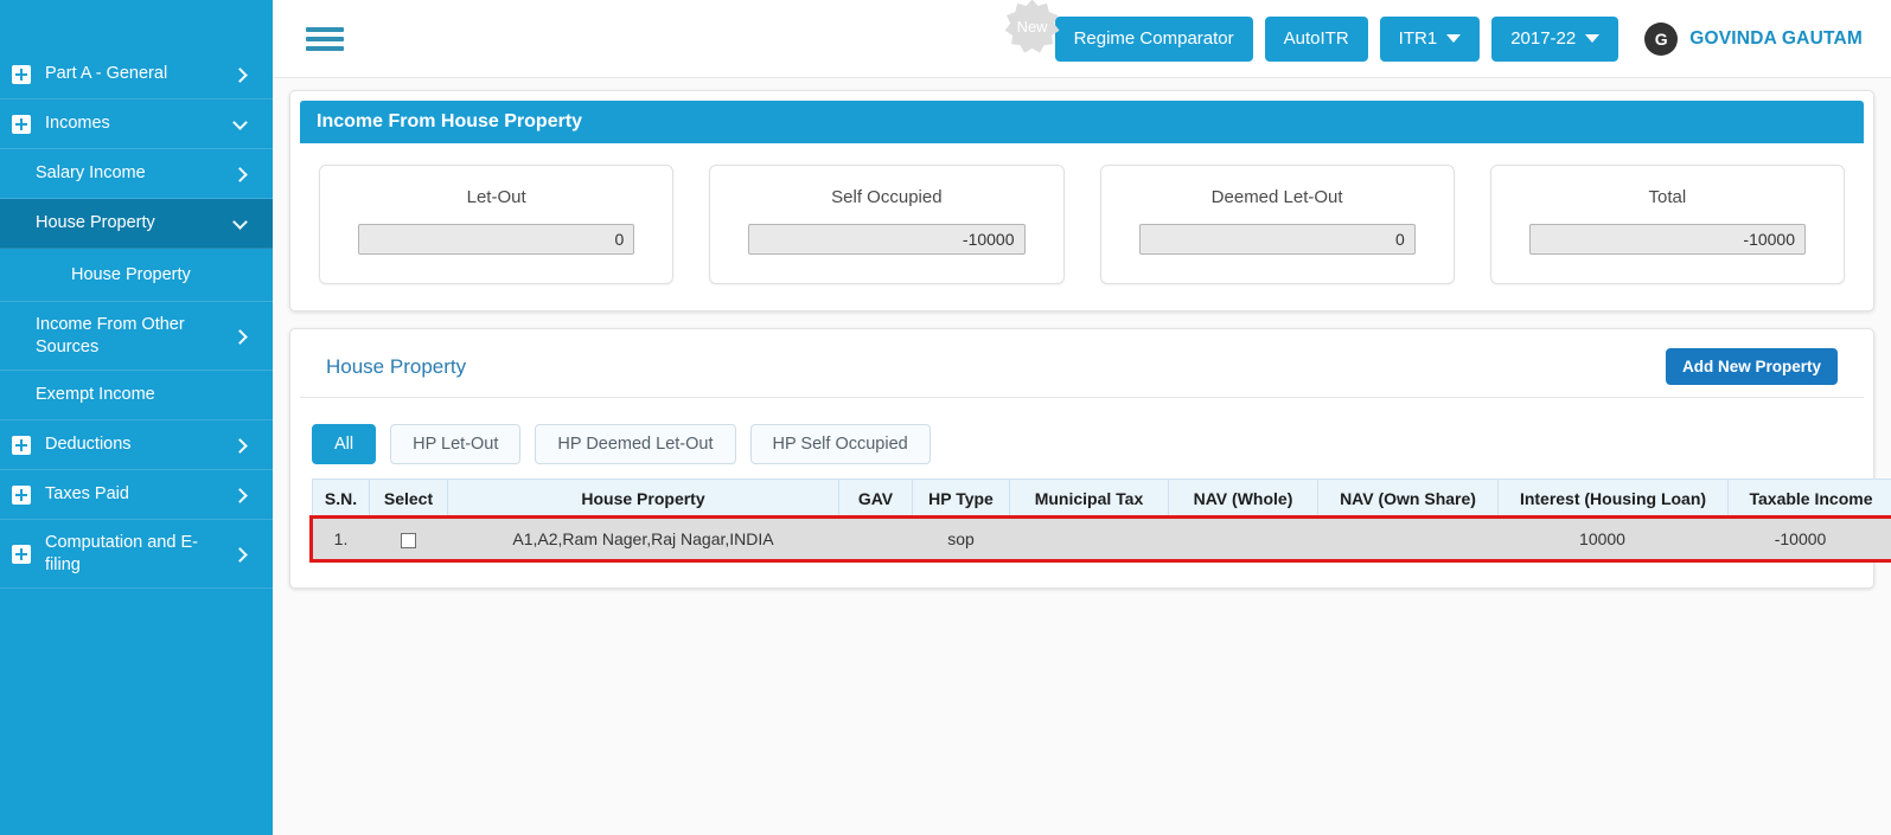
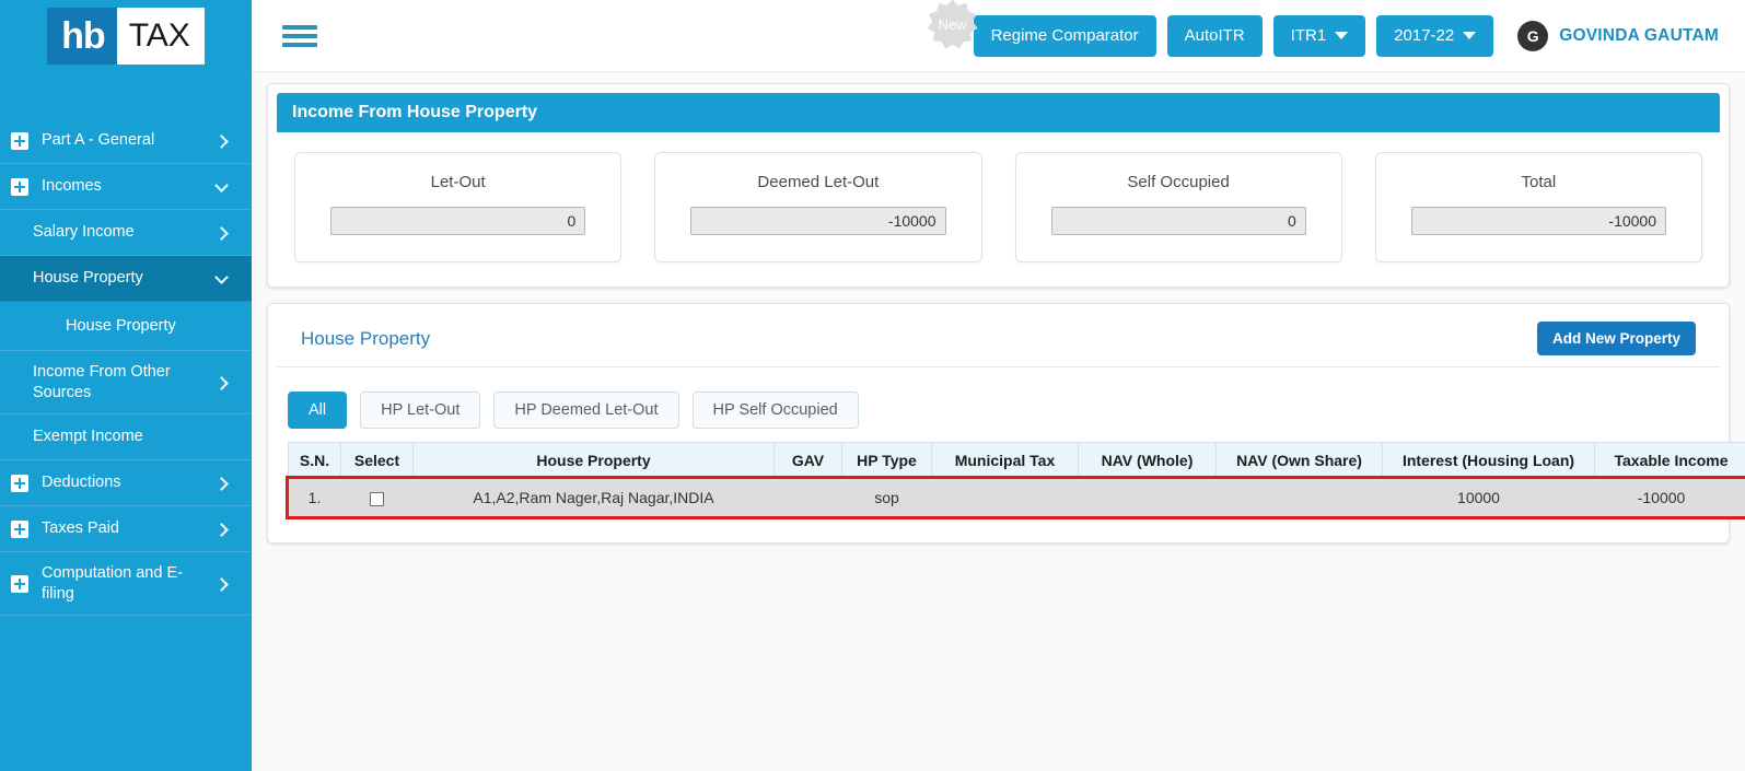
+ hb
+ TAX
  Part A - General
  Incomes
  Salary Income
  House Property
  House Property
  Income From Other Sources
  Exempt Income
  Deductions
  Taxes Paid
  Computation and E-filing
  New
  Regime Comparator
  AutoITR
  ITR1
  2017-22
  G
  GOVINDA GAUTAM
  Income From House Property
  Let-Out
  0
- Self Occupied
+ Deemed Let-Out
  -10000
- Deemed Let-Out
+ Self Occupied
  0
  Total
  -10000
  House Property
  Add New Property
  All
  HP Let-Out
  HP Deemed Let-Out
  HP Self Occupied
  S.N.	Select	House Property	GAV	HP Type	Municipal Tax	NAV (Whole)	NAV (Own Share)	Interest (Housing Loan)	Taxable Income
  1.		A1,A2,Ram Nager,Raj Nagar,INDIA		sop				10000	-10000
